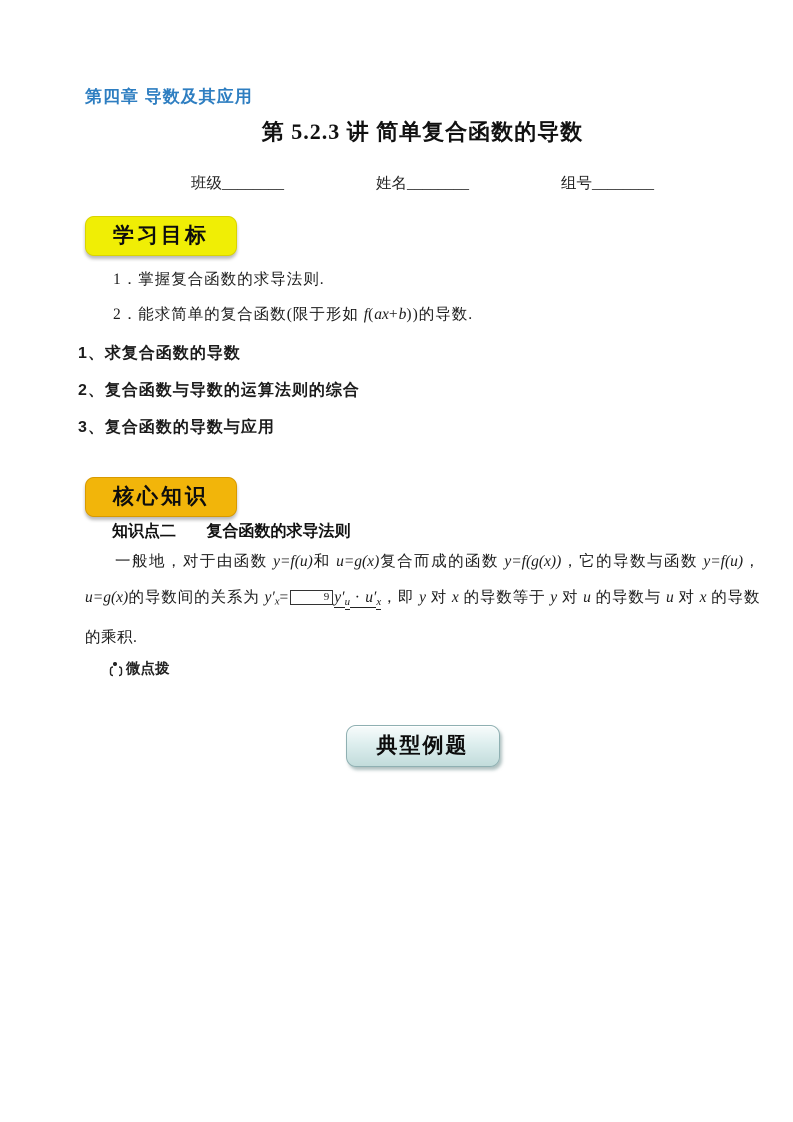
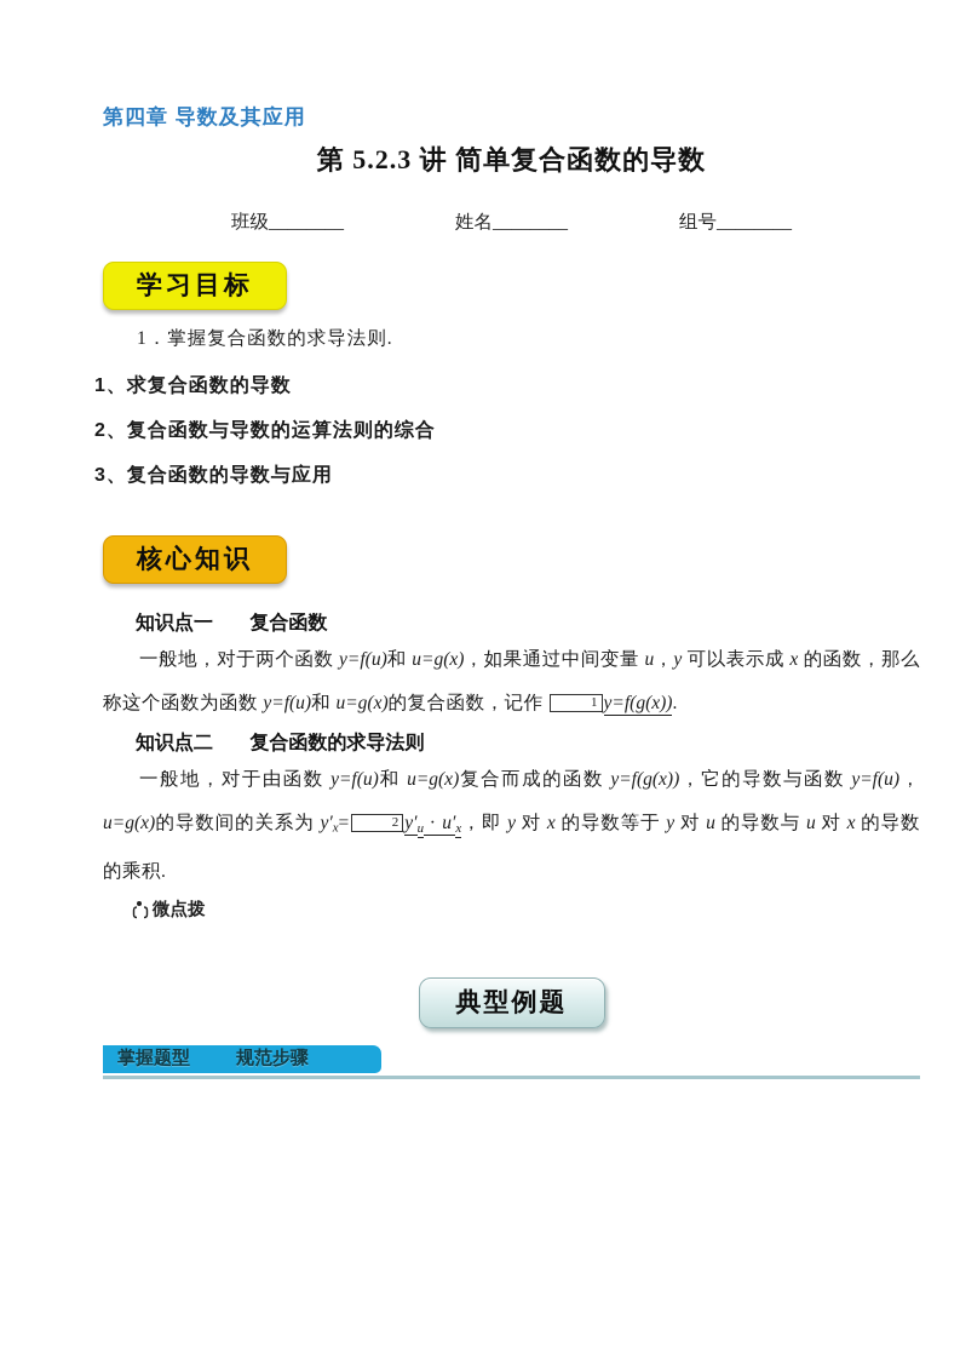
  第四章 导数及其应用
  第 5.2.3 讲 简单复合函数的导数
  班级________
  姓名________
  组号________
  学习目标
  1．掌握复合函数的求导法则.
- 2．能求简单的复合函数(限于形如 f(ax+b))的导数.
  1、求复合函数的导数
  2、复合函数与导数的运算法则的综合
  3、复合函数的导数与应用
  核心知识
+ 知识点一 复合函数
+ 一般地，对于两个函数 y=f(u)和 u=g(x)，如果通过中间变量 u，y 可以表示成 x 的函数，那么称这个函数为函数 y=f(u)和 u=g(x)的复合函数，记作 1 y=f(g(x)).
  知识点二 复合函数的求导法则
- 一般地，对于由函数 y=f(u)和 u=g(x)复合而成的函数 y=f(g(x))，它的导数与函数 y=f(u)，u=g(x)的导数间的关系为 y′x= 9 y′u · u′x，即 y 对 x 的导数等于 y 对 u 的导数与 u 对 x 的导数的乘积.
+ 一般地，对于由函数 y=f(u)和 u=g(x)复合而成的函数 y=f(g(x))，它的导数与函数 y=f(u)，u=g(x)的导数间的关系为 y′x= 2 y′u · u′x，即 y 对 x 的导数等于 y 对 u 的导数与 u 对 x 的导数的乘积.
  微点拨
  典型例题
+ 掌握题型
+ 规范步骤
